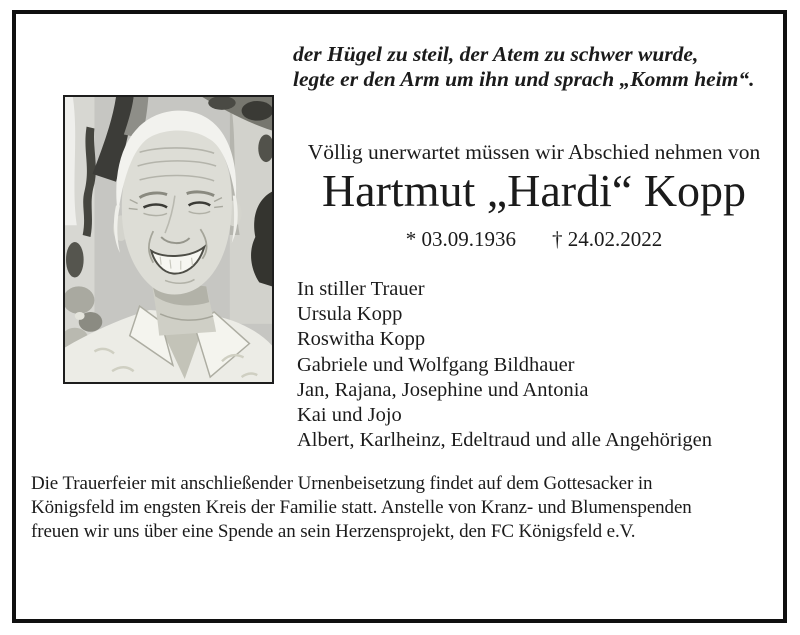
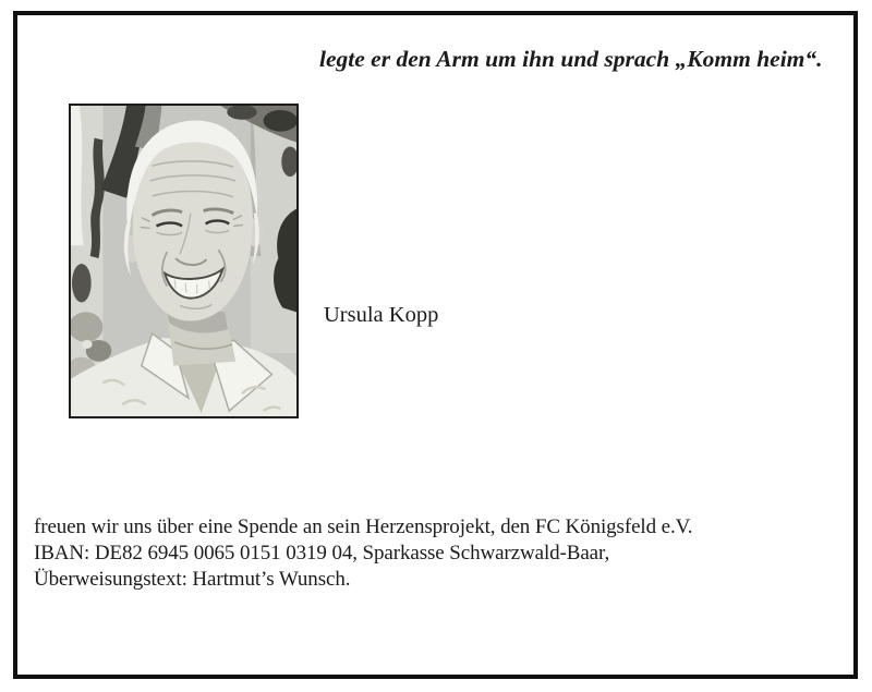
- der Hügel zu steil, der Atem zu schwer wurde,
  legte er den Arm um ihn und sprach „Komm heim“.
- Völlig unerwartet müssen wir Abschied nehmen von
- Hartmut „Hardi“ Kopp
- * 03.09.1936 † 24.02.2022
- In stiller Trauer
  Ursula Kopp
- Roswitha Kopp
- Gabriele und Wolfgang Bildhauer
- Jan, Rajana, Josephine und Antonia
- Kai und Jojo
- Albert, Karlheinz, Edeltraud und alle Angehörigen
- Die Trauerfeier mit anschließender Urnenbeisetzung findet auf dem Gottesacker in
- Königsfeld im engsten Kreis der Familie statt. Anstelle von Kranz- und Blumenspenden
  freuen wir uns über eine Spende an sein Herzensprojekt, den FC Königsfeld e.V.
+ IBAN: DE82 6945 0065 0151 0319 04, Sparkasse Schwarzwald-Baar,
+ Überweisungstext: Hartmut’s Wunsch.
